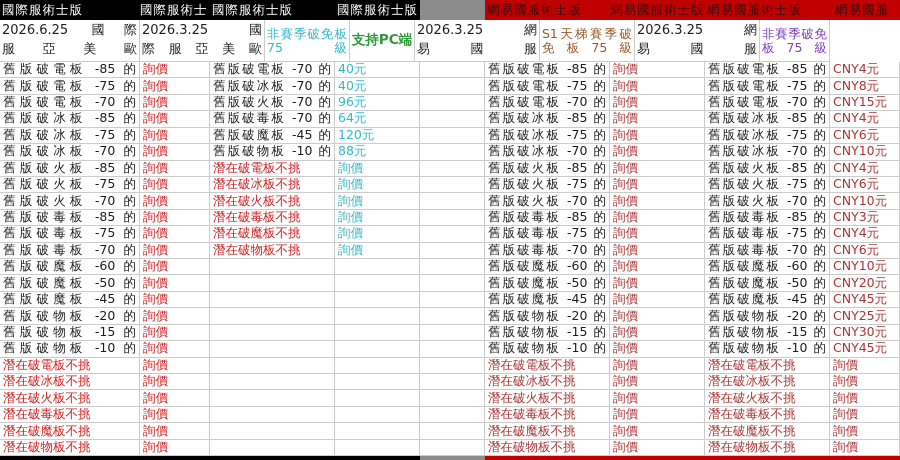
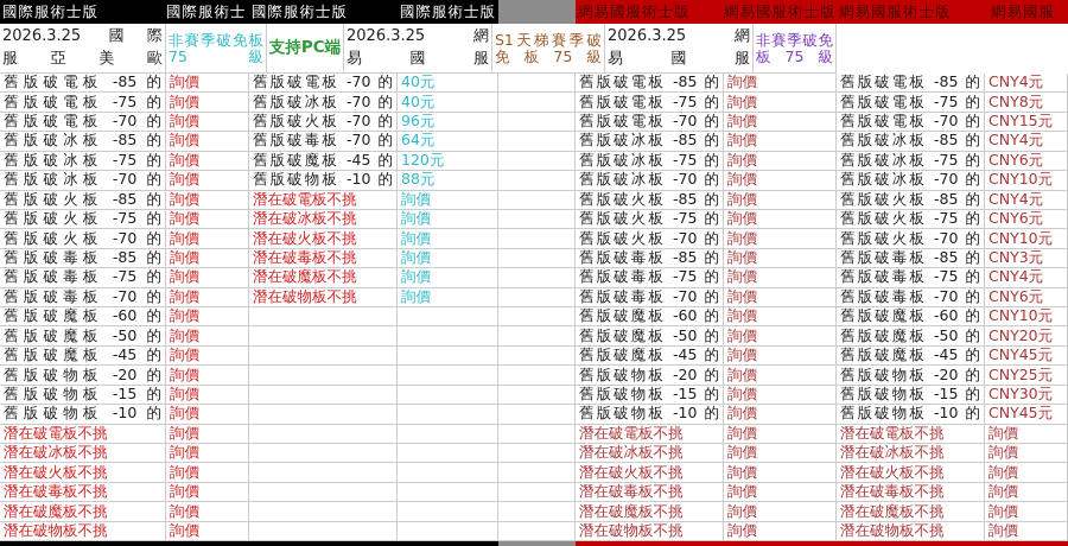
  國際服術士版
  國際服術士
  國際服術士版
  國際服術士版
  網易國服術士版
  網易國服術士版
  網易國服術士版
  網易國服
- 2026.6.25 國際
+ 2026.3.25 國際
  服亞美歐
- 2026.3.25 國
- 際服亞美歐
  非賽季破免板75級
  支持PC端
  2026.3.25 網
  易國服
  S1天梯賽季破免板75級
  2026.3.25 網
  易國服
  非賽季破免板75級
  舊版破電板 -85 的
  詢價
  舊版破電板 -70 的
  40元
  舊版破電板 -85 的
  詢價
  舊版破電板 -85 的
  CNY4元
  舊版破電板 -75 的
  詢價
  舊版破冰板 -70 的
  40元
  舊版破電板 -75 的
  詢價
  舊版破電板 -75 的
  CNY8元
  舊版破電板 -70 的
  詢價
  舊版破火板 -70 的
  96元
  舊版破電板 -70 的
  詢價
  舊版破電板 -70 的
  CNY15元
  舊版破冰板 -85 的
  詢價
  舊版破毒板 -70 的
  64元
  舊版破冰板 -85 的
  詢價
  舊版破冰板 -85 的
  CNY4元
  舊版破冰板 -75 的
  詢價
  舊版破魔板 -45 的
  120元
  舊版破冰板 -75 的
  詢價
  舊版破冰板 -75 的
  CNY6元
  舊版破冰板 -70 的
  詢價
  舊版破物板 -10 的
  88元
  舊版破冰板 -70 的
  詢價
  舊版破冰板 -70 的
  CNY10元
  舊版破火板 -85 的
  詢價
  潛在破電板不挑
  詢價
  舊版破火板 -85 的
  詢價
  舊版破火板 -85 的
  CNY4元
  舊版破火板 -75 的
  詢價
  潛在破冰板不挑
  詢價
  舊版破火板 -75 的
  詢價
  舊版破火板 -75 的
  CNY6元
  舊版破火板 -70 的
  詢價
  潛在破火板不挑
  詢價
  舊版破火板 -70 的
  詢價
  舊版破火板 -70 的
  CNY10元
  舊版破毒板 -85 的
  詢價
  潛在破毒板不挑
  詢價
  舊版破毒板 -85 的
  詢價
  舊版破毒板 -85 的
  CNY3元
  舊版破毒板 -75 的
  詢價
  潛在破魔板不挑
  詢價
  舊版破毒板 -75 的
  詢價
  舊版破毒板 -75 的
  CNY4元
  舊版破毒板 -70 的
  詢價
  潛在破物板不挑
  詢價
  舊版破毒板 -70 的
  詢價
  舊版破毒板 -70 的
  CNY6元
  舊版破魔板 -60 的
  詢價
  舊版破魔板 -60 的
  詢價
  舊版破魔板 -60 的
  CNY10元
  舊版破魔板 -50 的
  詢價
  舊版破魔板 -50 的
  詢價
  舊版破魔板 -50 的
  CNY20元
  舊版破魔板 -45 的
  詢價
  舊版破魔板 -45 的
  詢價
  舊版破魔板 -45 的
  CNY45元
  舊版破物板 -20 的
  詢價
  舊版破物板 -20 的
  詢價
  舊版破物板 -20 的
  CNY25元
  舊版破物板 -15 的
  詢價
  舊版破物板 -15 的
  詢價
  舊版破物板 -15 的
  CNY30元
  舊版破物板 -10 的
  詢價
  舊版破物板 -10 的
  詢價
  舊版破物板 -10 的
  CNY45元
  潛在破電板不挑
  詢價
  潛在破電板不挑
  詢價
  潛在破電板不挑
  詢價
  潛在破冰板不挑
  詢價
  潛在破冰板不挑
  詢價
  潛在破冰板不挑
  詢價
  潛在破火板不挑
  詢價
  潛在破火板不挑
  詢價
  潛在破火板不挑
  詢價
  潛在破毒板不挑
  詢價
  潛在破毒板不挑
  詢價
  潛在破毒板不挑
  詢價
  潛在破魔板不挑
  詢價
  潛在破魔板不挑
  詢價
  潛在破魔板不挑
  詢價
  潛在破物板不挑
  詢價
  潛在破物板不挑
  詢價
  潛在破物板不挑
  詢價
